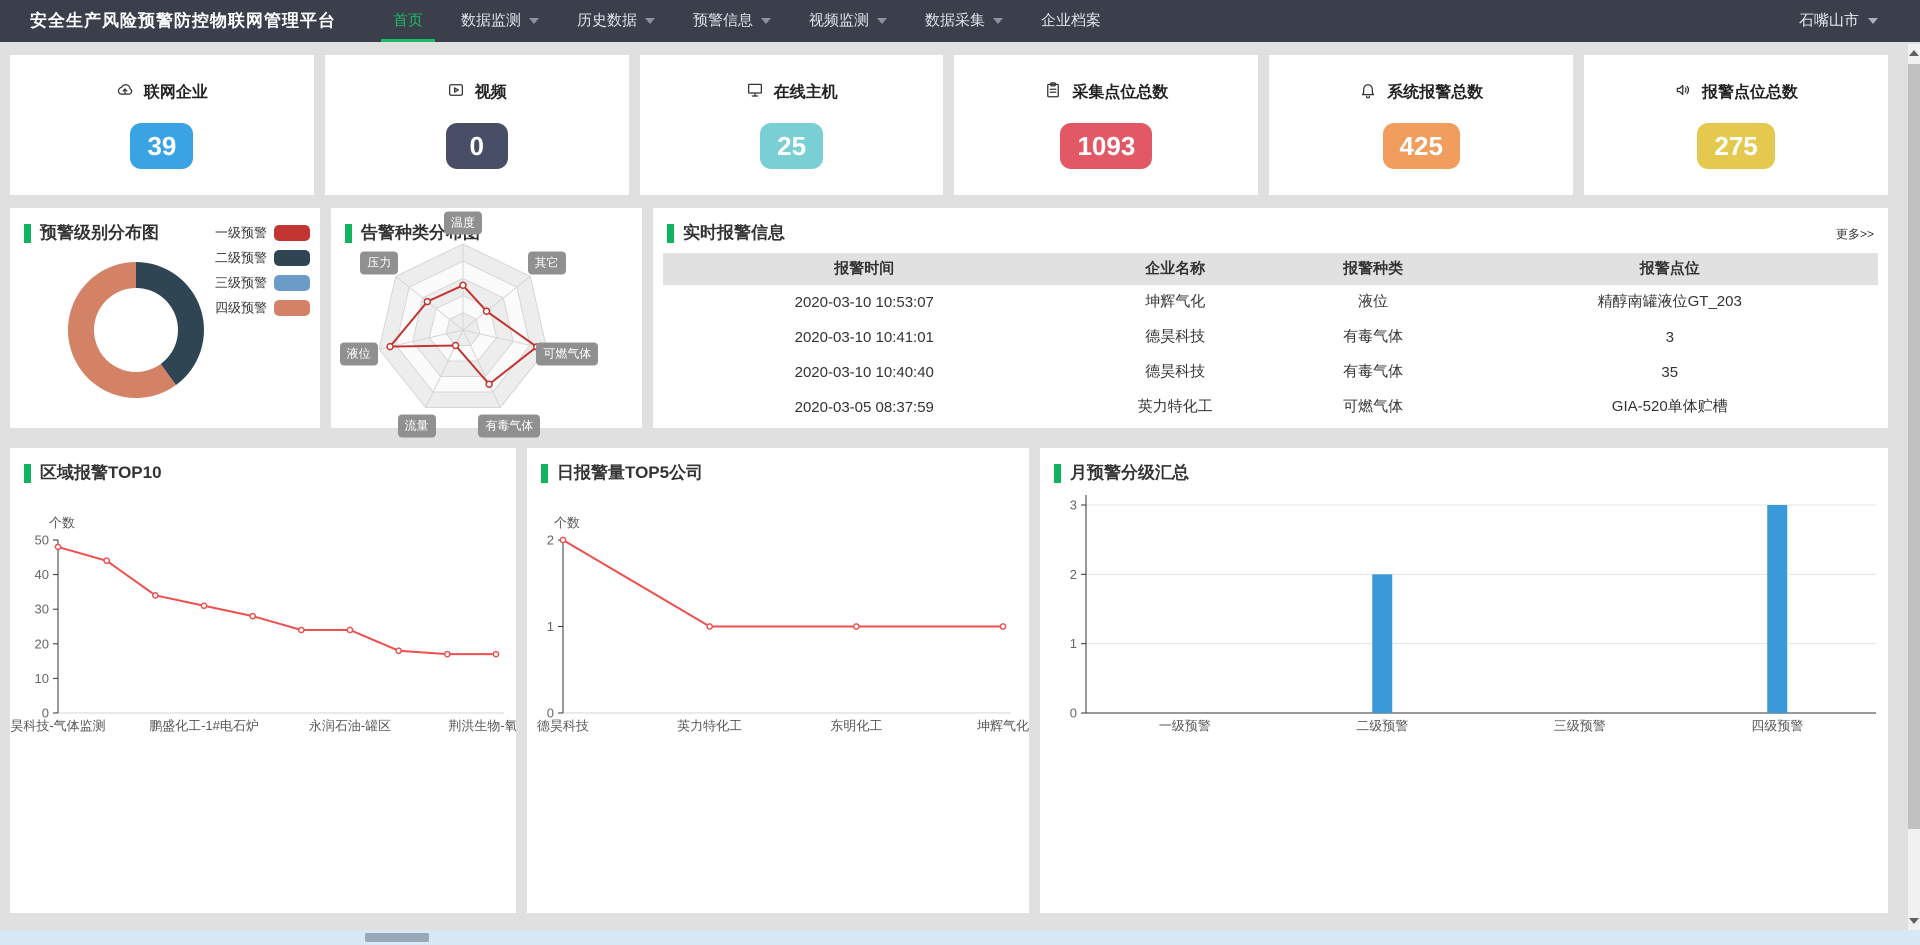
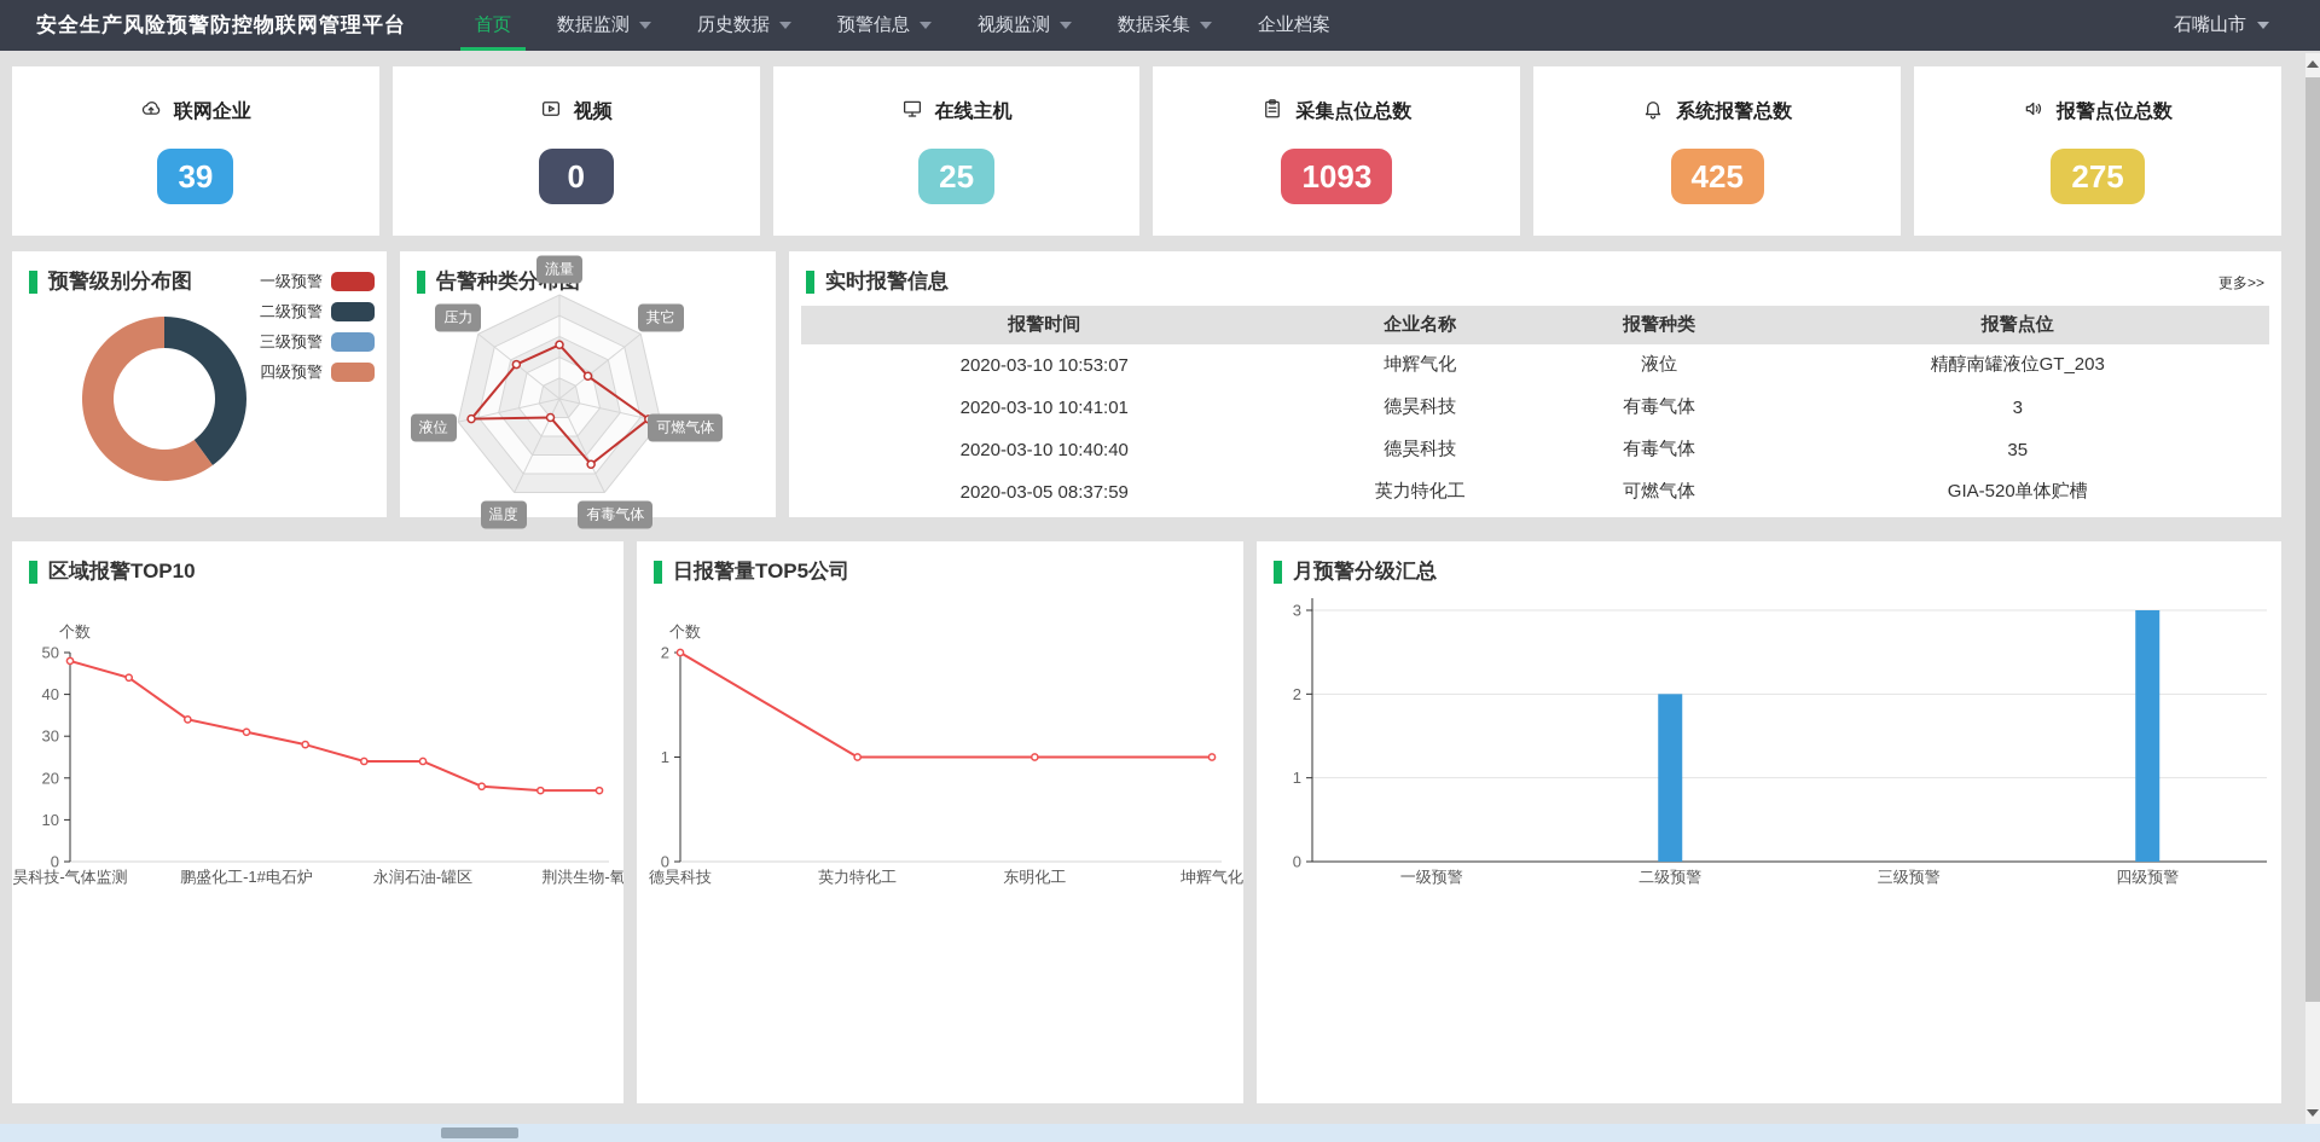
  安全生产风险预警防控物联网管理平台
  首页
  数据监测
  历史数据
  预警信息
  视频监测
  数据采集
  企业档案
  石嘴山市
  联网企业
  39
  视频
  0
  在线主机
  25
  采集点位总数
  1093
  系统报警总数
  425
  报警点位总数
  275
  预警级别分布图
  一级预警
  二级预警
  三级预警
  四级预警
  告警种类分
- 温度
+ 流量
  其它
  可燃气体
  有毒气体
- 流量
+ 温度
  液位
  压力
  实时报警信息
  更多>>
  报警时间	企业名称	报警种类	报警点位
  2020-03-10 10:53:07	坤辉气化	液位	精醇南罐液位GT_203
  2020-03-10 10:41:01	德昊科技	有毒气体	3
  2020-03-10 10:40:40	德昊科技	有毒气体	35
  2020-03-05 08:37:59	英力特化工	可燃气体	GIA-520单体贮槽
  区域报警TOP10
  0
  10
  20
  30
  40
  50
  个数
  昊科技-气体监测
  鹏盛化工-1#电石炉
  永润石油-罐区
  荆洪生物-氧
  日报警量TOP5公司
  0
  1
  2
  个数
  德昊科技
  英力特化工
  东明化工
  坤辉气化
  月预警分级汇总
  0
  1
  2
  3
  一级预警
  二级预警
  三级预警
  四级预警
